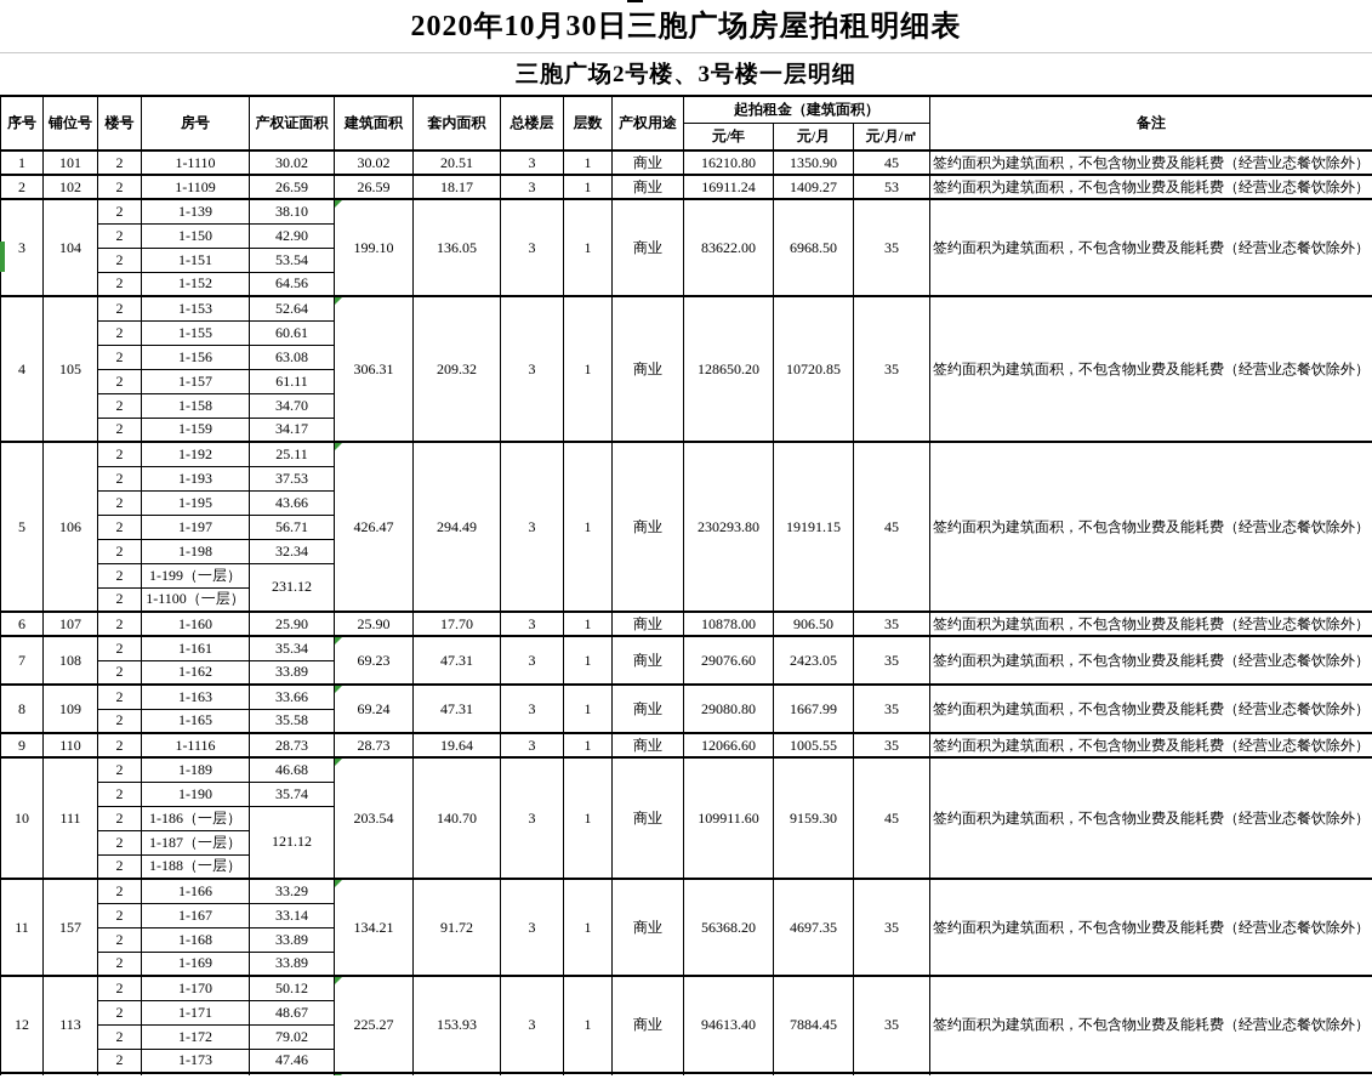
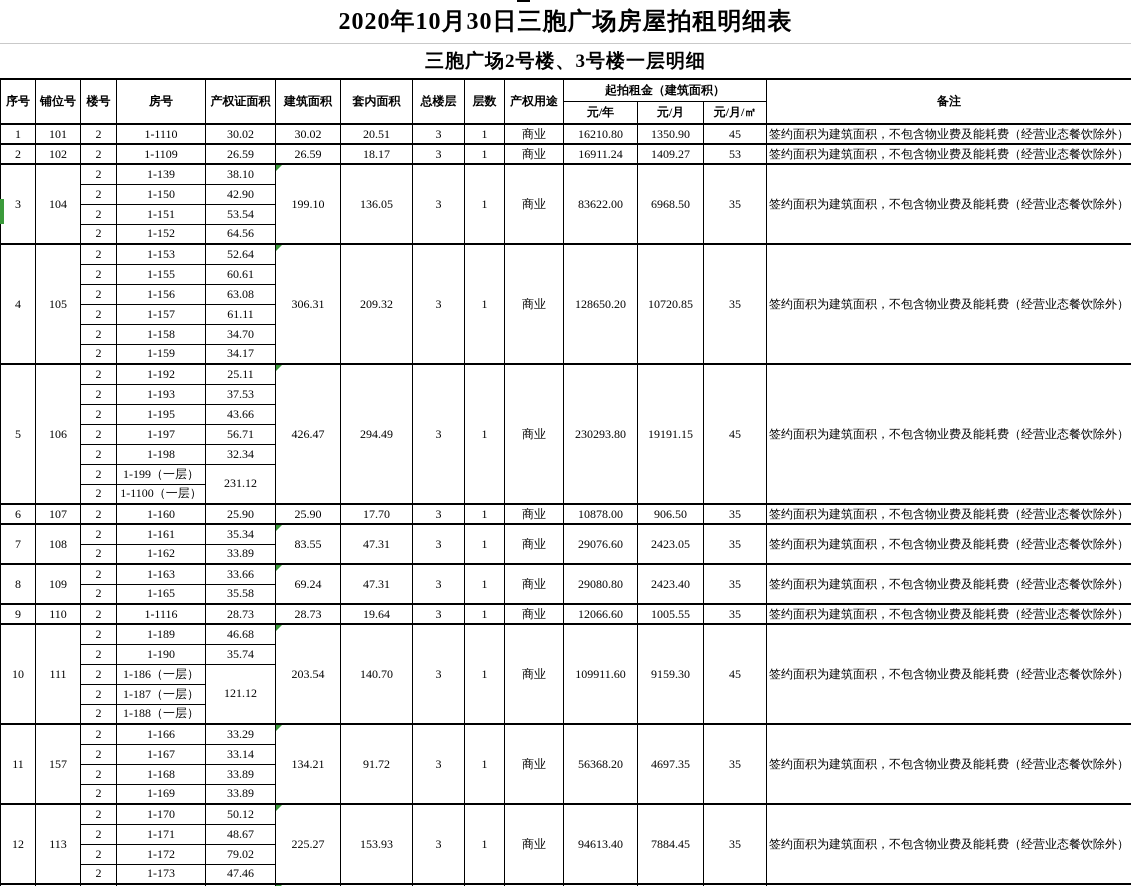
  2020年10月30日三胞广场房屋拍租明细表
  三胞广场2号楼、3号楼一层明细
  序号	铺位号	楼号	房号	产权证面积	建筑面积	套内面积	总楼层	层数	产权用途	起拍租金（建筑面积）	备注
  元/年	元/月	元/月/㎡
  1	101	2	1-1110	30.02	30.02	20.51	3	1	商业	16210.80	1350.90	45	签约面积为建筑面积，不包含物业费及能耗费（经营业态餐饮除外）
  2	102	2	1-1109	26.59	26.59	18.17	3	1	商业	16911.24	1409.27	53	签约面积为建筑面积，不包含物业费及能耗费（经营业态餐饮除外）
  3	104	2	1-139	38.10	199.10	136.05	3	1	商业	83622.00	6968.50	35	签约面积为建筑面积，不包含物业费及能耗费（经营业态餐饮除外）
  2	1-150	42.90
  2	1-151	53.54
  2	1-152	64.56
  4	105	2	1-153	52.64	306.31	209.32	3	1	商业	128650.20	10720.85	35	签约面积为建筑面积，不包含物业费及能耗费（经营业态餐饮除外）
  2	1-155	60.61
  2	1-156	63.08
  2	1-157	61.11
  2	1-158	34.70
  2	1-159	34.17
  5	106	2	1-192	25.11	426.47	294.49	3	1	商业	230293.80	19191.15	45	签约面积为建筑面积，不包含物业费及能耗费（经营业态餐饮除外）
  2	1-193	37.53
  2	1-195	43.66
  2	1-197	56.71
  2	1-198	32.34
  2	1-199（一层）	231.12
  2	1-1100（一层）
  6	107	2	1-160	25.90	25.90	17.70	3	1	商业	10878.00	906.50	35	签约面积为建筑面积，不包含物业费及能耗费（经营业态餐饮除外）
- 7	108	2	1-161	35.34	69.23	47.31	3	1	商业	29076.60	2423.05	35	签约面积为建筑面积，不包含物业费及能耗费（经营业态餐饮除外）
+ 7	108	2	1-161	35.34	83.55	47.31	3	1	商业	29076.60	2423.05	35	签约面积为建筑面积，不包含物业费及能耗费（经营业态餐饮除外）
  2	1-162	33.89
- 8	109	2	1-163	33.66	69.24	47.31	3	1	商业	29080.80	1667.99	35	签约面积为建筑面积，不包含物业费及能耗费（经营业态餐饮除外）
+ 8	109	2	1-163	33.66	69.24	47.31	3	1	商业	29080.80	2423.40	35	签约面积为建筑面积，不包含物业费及能耗费（经营业态餐饮除外）
  2	1-165	35.58
  9	110	2	1-1116	28.73	28.73	19.64	3	1	商业	12066.60	1005.55	35	签约面积为建筑面积，不包含物业费及能耗费（经营业态餐饮除外）
  10	111	2	1-189	46.68	203.54	140.70	3	1	商业	109911.60	9159.30	45	签约面积为建筑面积，不包含物业费及能耗费（经营业态餐饮除外）
  2	1-190	35.74
  2	1-186（一层）	121.12
  2	1-187（一层）
  2	1-188（一层）
  11	157	2	1-166	33.29	134.21	91.72	3	1	商业	56368.20	4697.35	35	签约面积为建筑面积，不包含物业费及能耗费（经营业态餐饮除外）
  2	1-167	33.14
  2	1-168	33.89
  2	1-169	33.89
  12	113	2	1-170	50.12	225.27	153.93	3	1	商业	94613.40	7884.45	35	签约面积为建筑面积，不包含物业费及能耗费（经营业态餐饮除外）
  2	1-171	48.67
  2	1-172	79.02
  2	1-173	47.46
